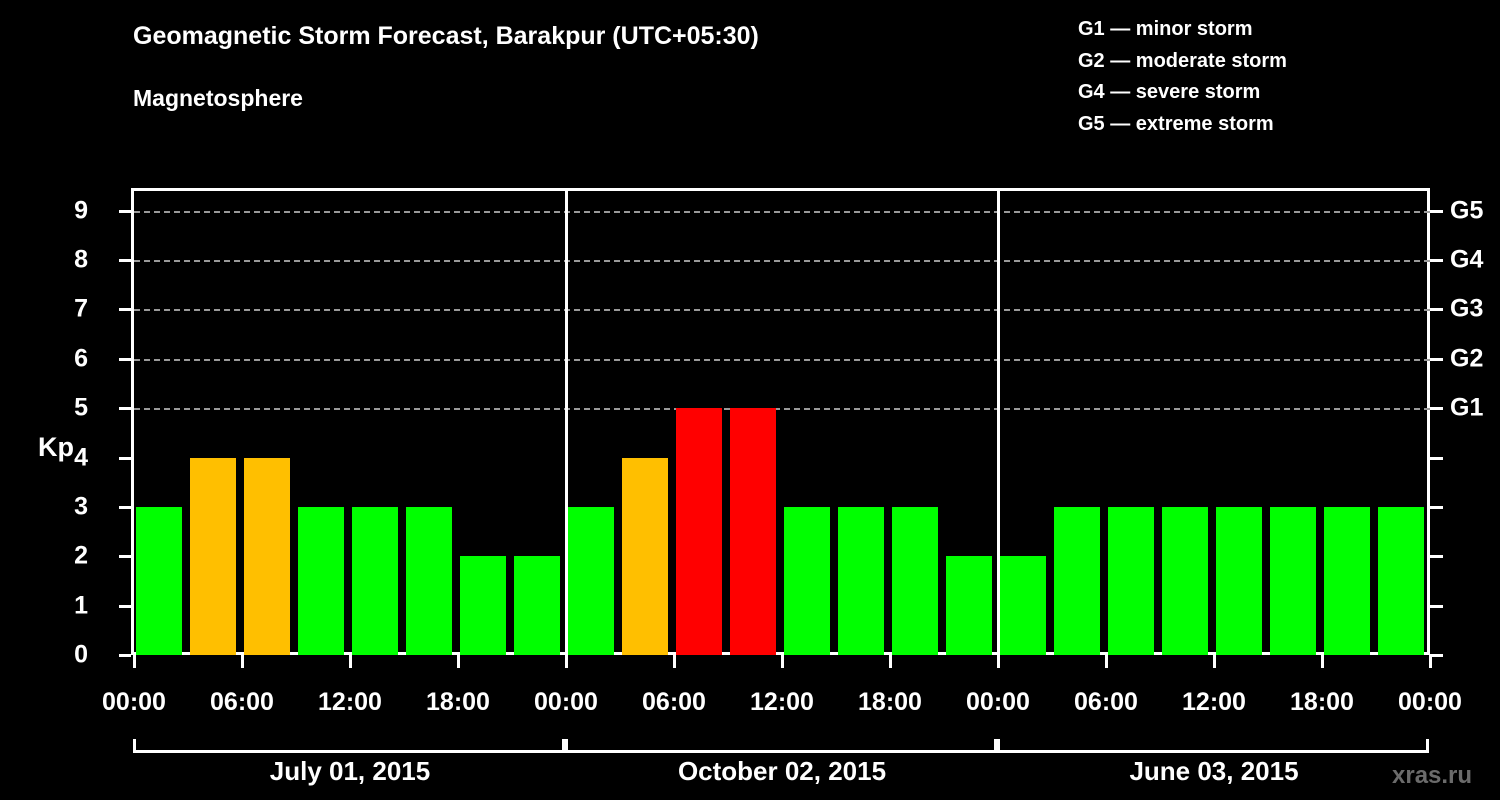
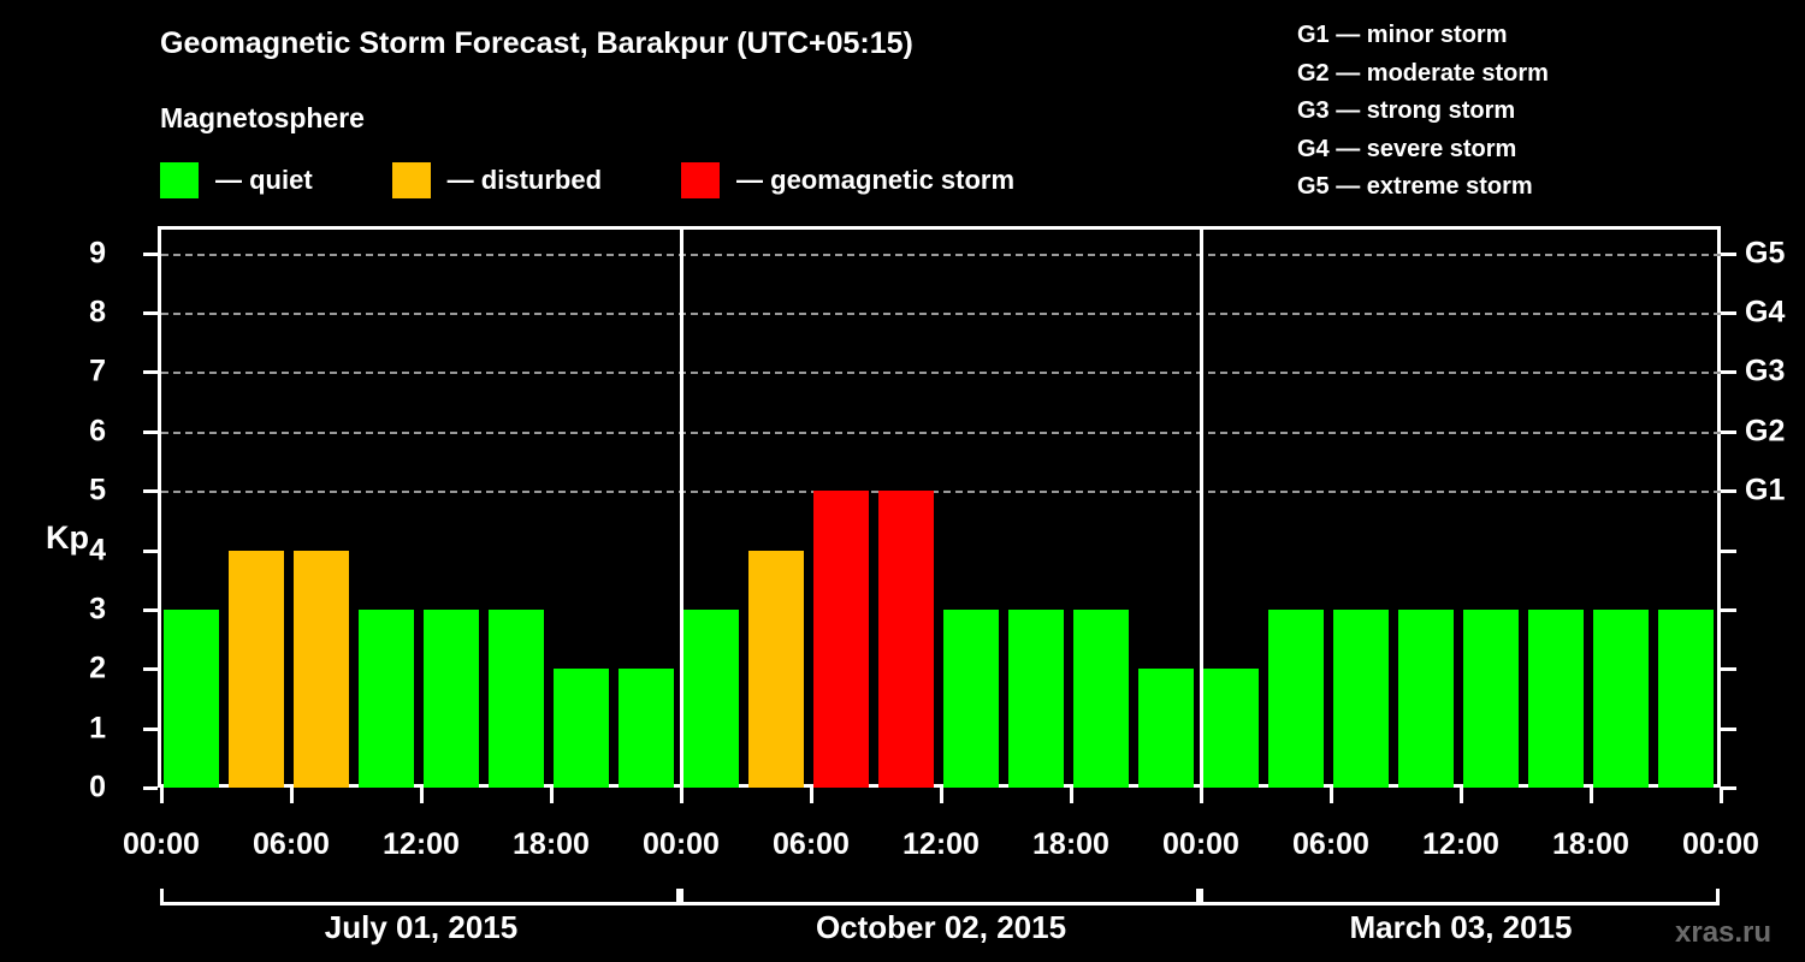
- Geomagnetic Storm Forecast, Barakpur (UTC+05:30)
+ Geomagnetic Storm Forecast, Barakpur (UTC+05:15)
  Magnetosphere
+ — quiet
+ — disturbed
+ — geomagnetic storm
  G1 — minor storm
  G2 — moderate storm
+ G3 — strong storm
  G4 — severe storm
  G5 — extreme storm
  Kp
  0
  1
  2
  3
  4
  5
  6
  7
  8
  9
  G1
  G2
  G3
  G4
  G5
  00:00
  06:00
  12:00
  18:00
  00:00
  06:00
  12:00
  18:00
  00:00
  06:00
  12:00
  18:00
  00:00
  July 01, 2015
  October 02, 2015
- June 03, 2015
+ March 03, 2015
  xras.ru
